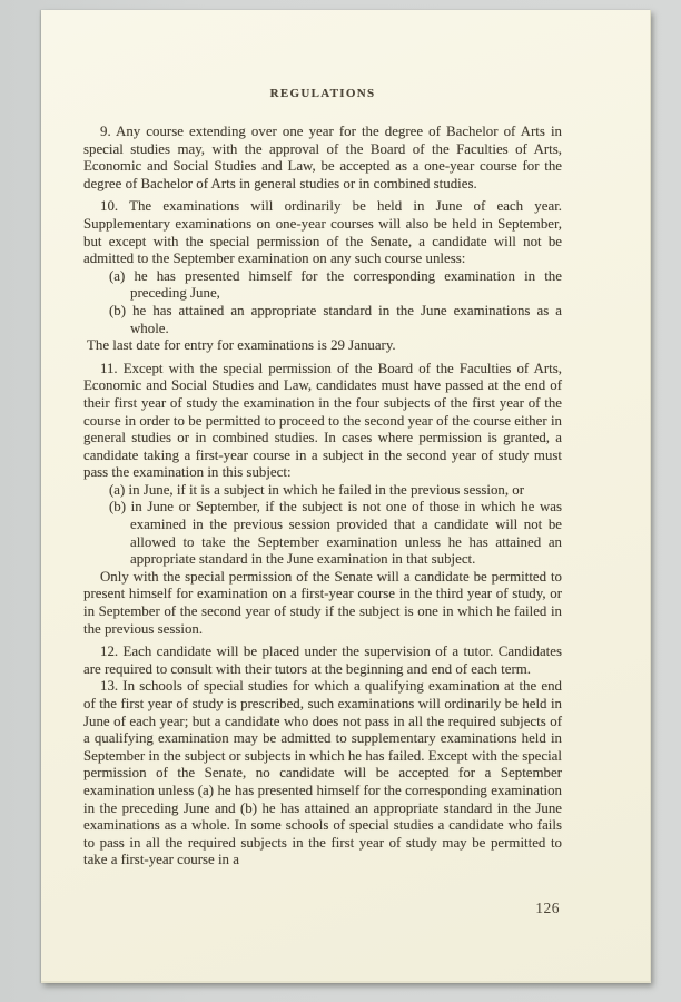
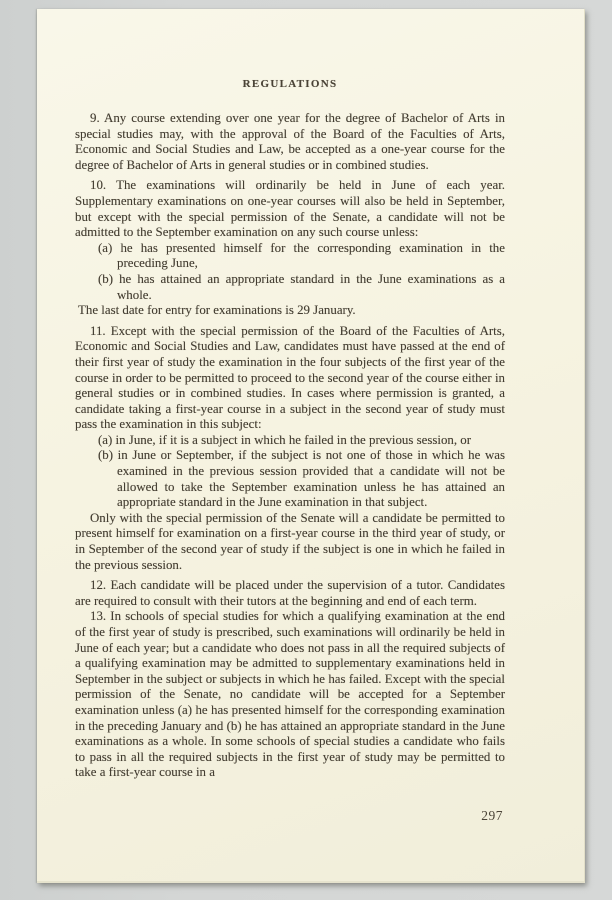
  REGULATIONS
  9. Any course extending over one year for the degree of Bachelor of Arts in special studies may, with the approval of the Board of the Faculties of Arts, Economic and Social Studies and Law, be accepted as a one-year course for the degree of Bachelor of Arts in general studies or in combined studies.
  10. The examinations will ordinarily be held in June of each year. Supplementary examinations on one-year courses will also be held in September, but except with the special permission of the Senate, a candidate will not be admitted to the September examination on any such course unless:
  (a) he has presented himself for the corresponding examination in the preceding June,
  (b) he has attained an appropriate standard in the June examinations as a whole.
  The last date for entry for examinations is 29 January.
  11. Except with the special permission of the Board of the Faculties of Arts, Economic and Social Studies and Law, candidates must have passed at the end of their first year of study the examination in the four subjects of the first year of the course in order to be permitted to proceed to the second year of the course either in general studies or in combined studies. In cases where permission is granted, a candidate taking a first-year course in a subject in the second year of study must pass the examination in this subject:
  (a) in June, if it is a subject in which he failed in the previous session, or
  (b) in June or September, if the subject is not one of those in which he was examined in the previous session provided that a candidate will not be allowed to take the September examination unless he has attained an appropriate standard in the June examination in that subject.
  Only with the special permission of the Senate will a candidate be permitted to present himself for examination on a first-year course in the third year of study, or in September of the second year of study if the subject is one in which he failed in the previous session.
  12. Each candidate will be placed under the supervision of a tutor. Candidates are required to consult with their tutors at the beginning and end of each term.
- 13. In schools of special studies for which a qualifying examination at the end of the first year of study is prescribed, such examinations will ordinarily be held in June of each year; but a candidate who does not pass in all the required subjects of a qualifying examination may be admitted to supplementary examinations held in September in the subject or subjects in which he has failed. Except with the special permission of the Senate, no candidate will be accepted for a September examination unless (a) he has presented himself for the corresponding examination in the preceding June and (b) he has attained an appropriate standard in the June examinations as a whole. In some schools of special studies a candidate who fails to pass in all the required subjects in the first year of study may be permitted to take a first-year course in a
+ 13. In schools of special studies for which a qualifying examination at the end of the first year of study is prescribed, such examinations will ordinarily be held in June of each year; but a candidate who does not pass in all the required subjects of a qualifying examination may be admitted to supplementary examinations held in September in the subject or subjects in which he has failed. Except with the special permission of the Senate, no candidate will be accepted for a September examination unless (a) he has presented himself for the corresponding examination in the preceding January and (b) he has attained an appropriate standard in the June examinations as a whole. In some schools of special studies a candidate who fails to pass in all the required subjects in the first year of study may be permitted to take a first-year course in a
- 126
+ 297
